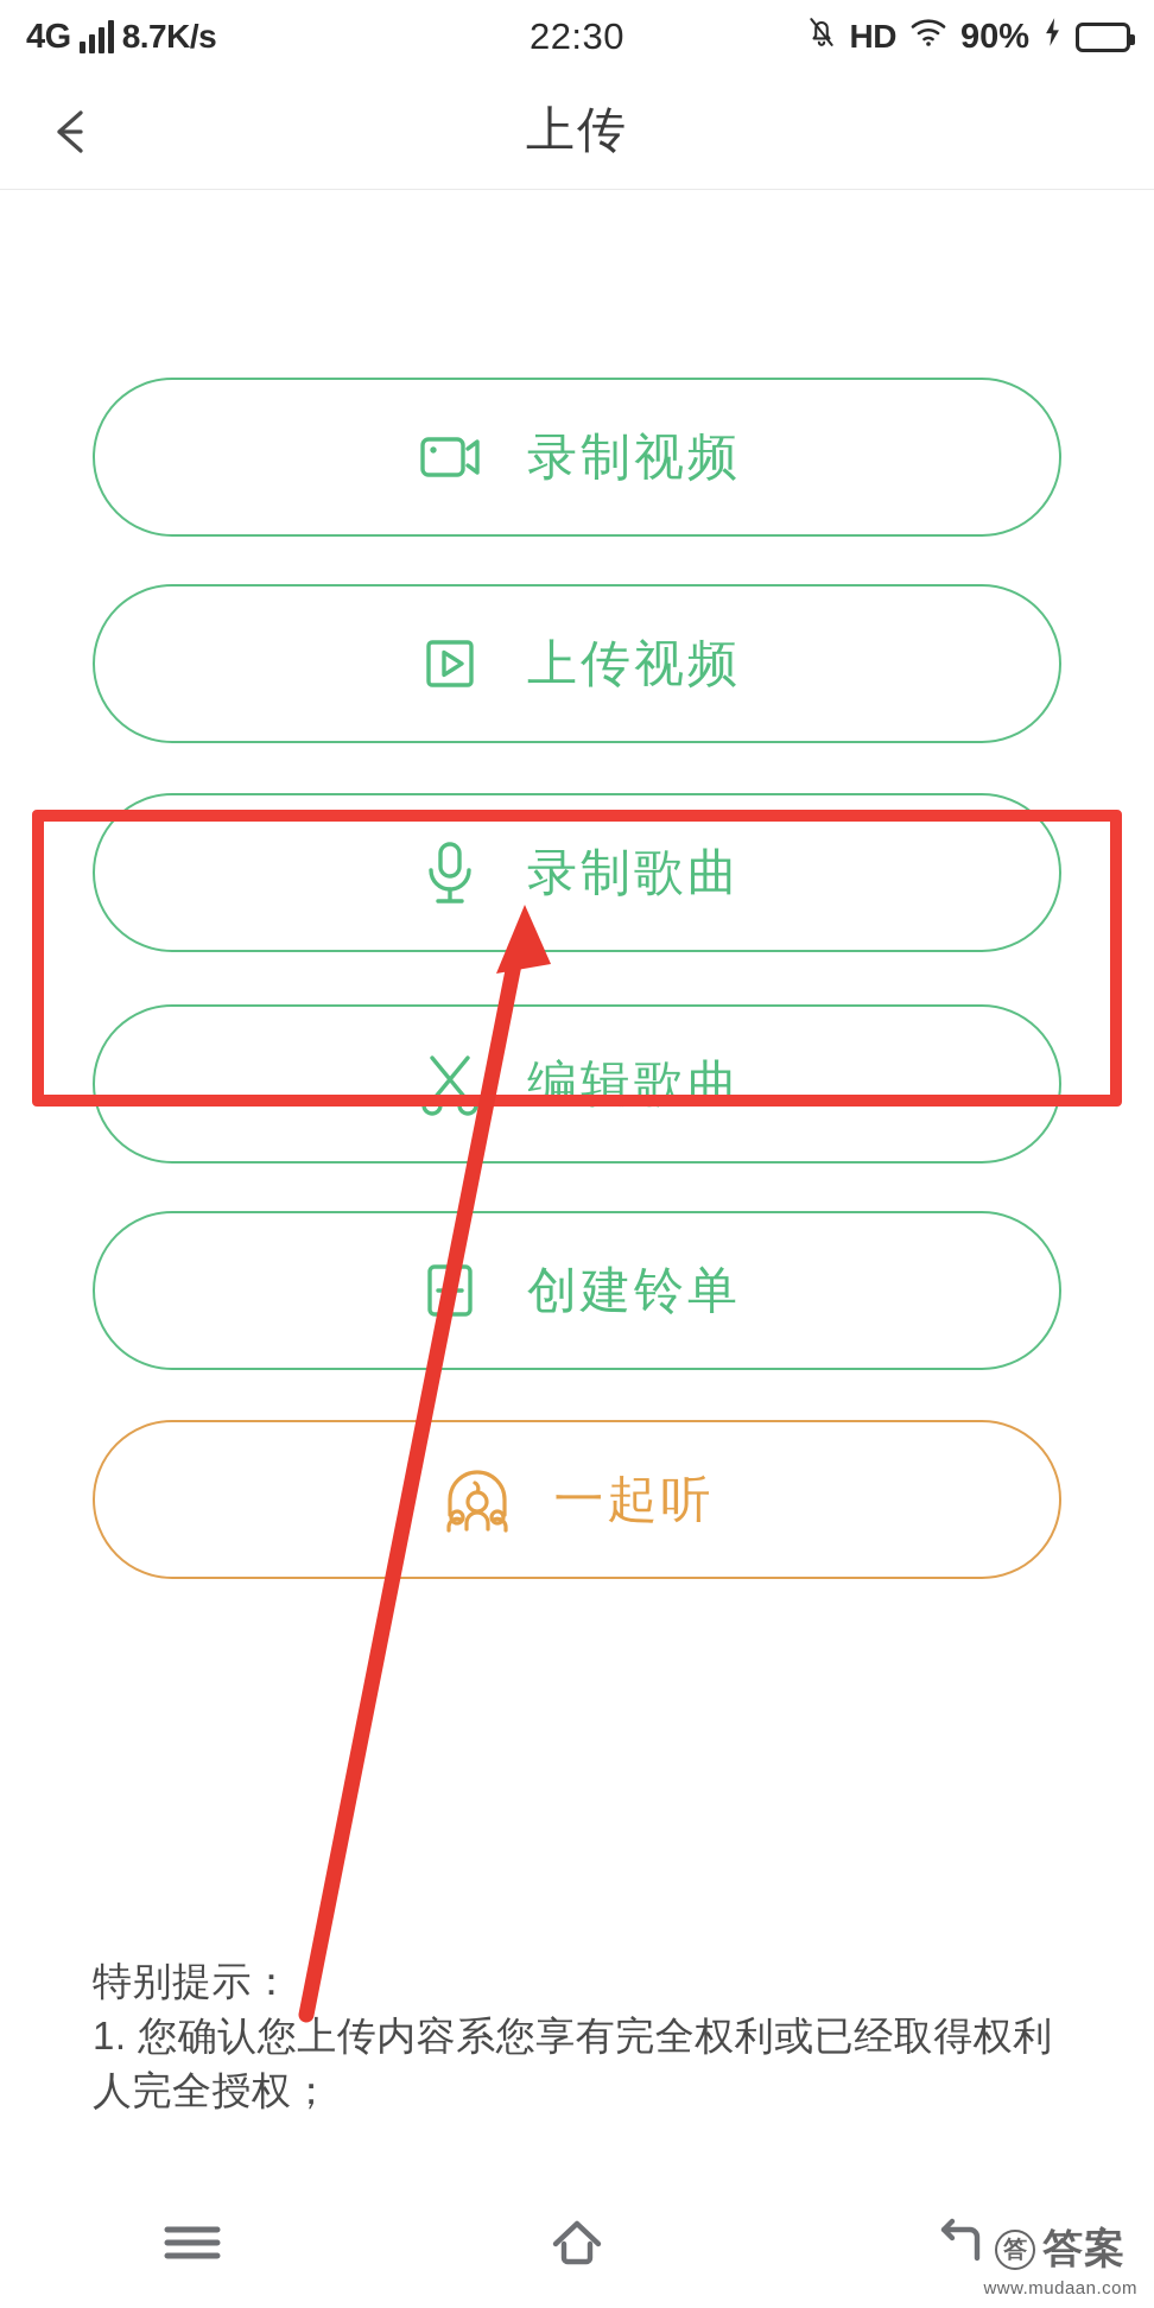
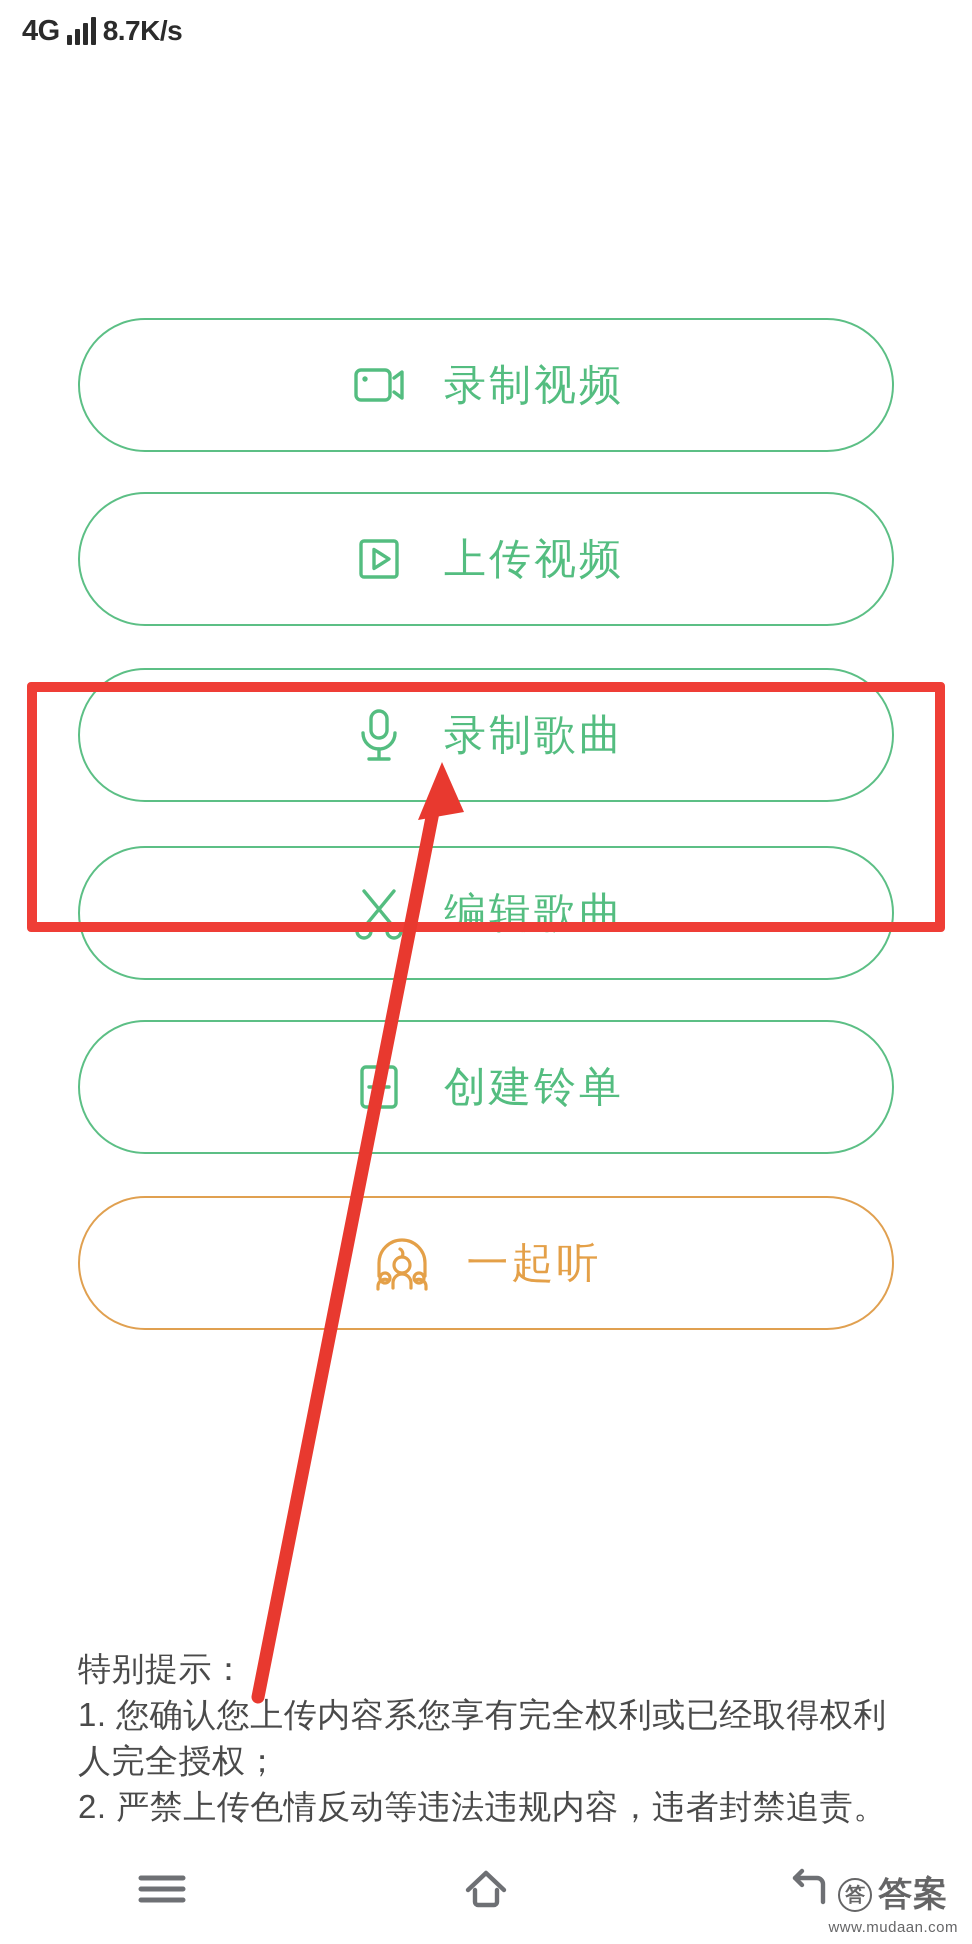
  4G
  8.7K/s
- 22:30
- HD
- 90%
- 上传
  录制视频
  上传视频
  录制歌曲
  编辑歌曲
  创建铃单
  一起听
  特别提示：
  1. 您确认您上传内容系您享有完全权利或已经取得权利
  人完全授权；
+ 2. 严禁上传色情反动等违法违规内容，违者封禁追责。
  答
  答案
  www.mudaan.com
